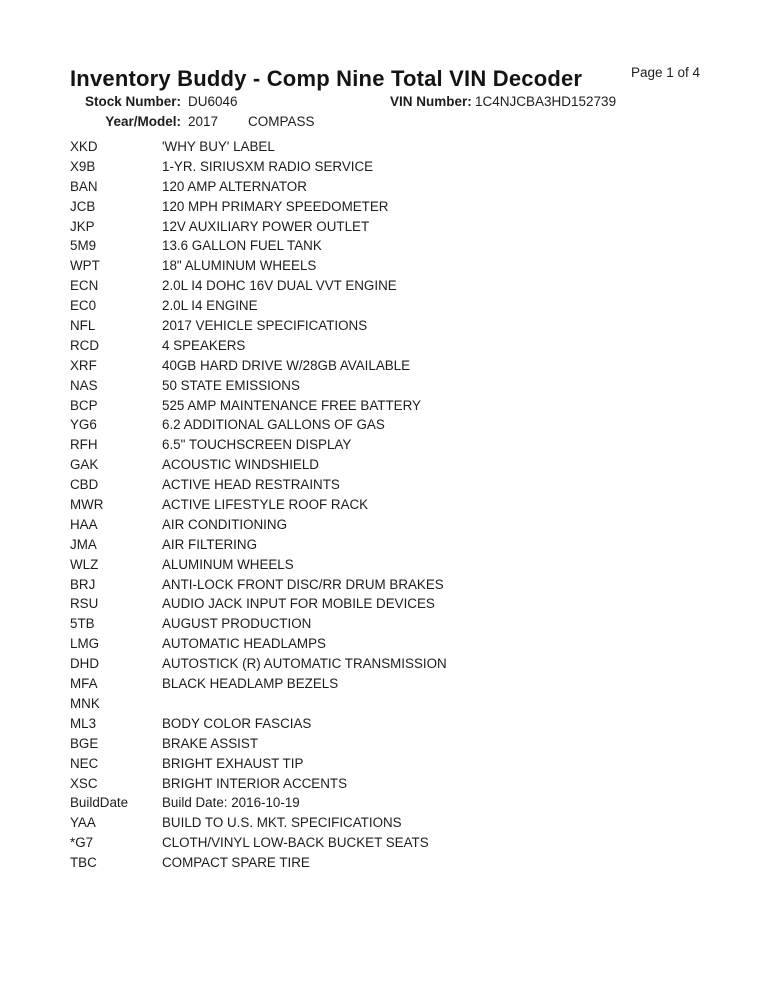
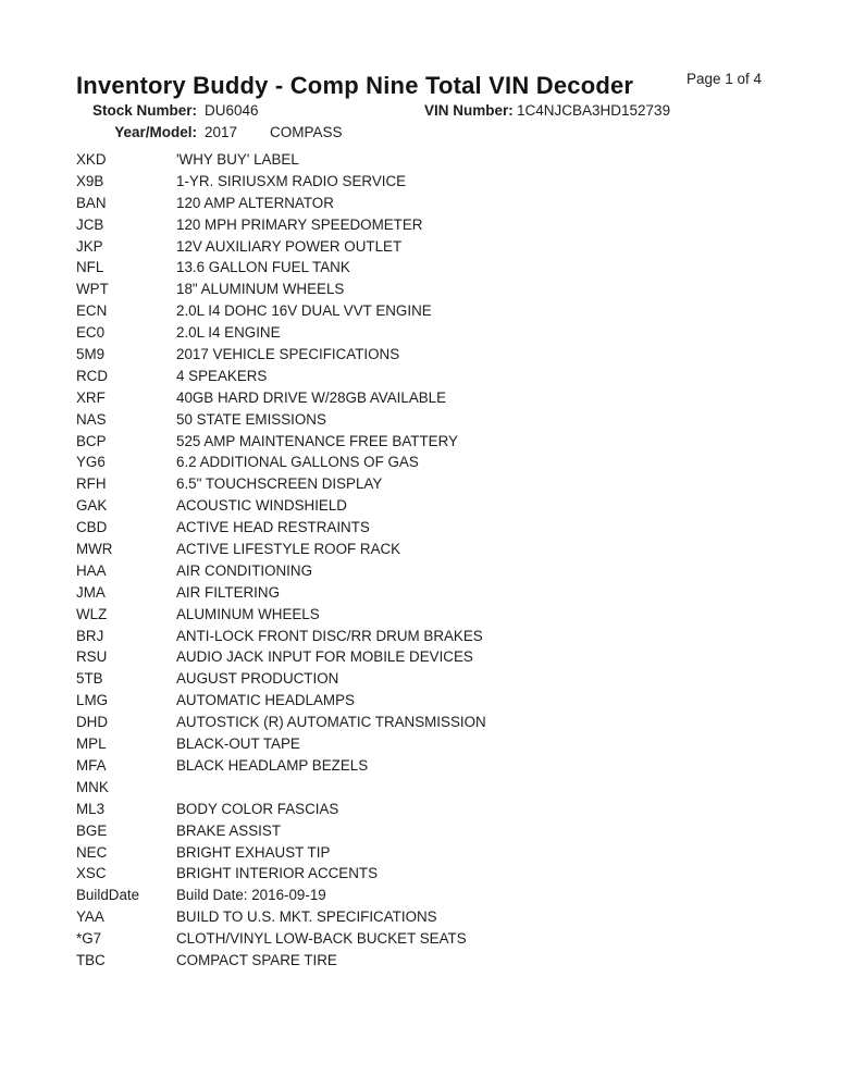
  Inventory Buddy - Comp Nine Total VIN Decoder
  Page 1 of 4
  Stock Number:
  DU6046
  VIN Number:
  1C4NJCBA3HD152739
  Year/Model:
  2017
  COMPASS
  XKD
  'WHY BUY' LABEL
  X9B
  1-YR. SIRIUSXM RADIO SERVICE
  BAN
  120 AMP ALTERNATOR
  JCB
  120 MPH PRIMARY SPEEDOMETER
  JKP
  12V AUXILIARY POWER OUTLET
- 5M9
+ NFL
  13.6 GALLON FUEL TANK
  WPT
  18" ALUMINUM WHEELS
  ECN
  2.0L I4 DOHC 16V DUAL VVT ENGINE
  EC0
  2.0L I4 ENGINE
- NFL
+ 5M9
  2017 VEHICLE SPECIFICATIONS
  RCD
  4 SPEAKERS
  XRF
  40GB HARD DRIVE W/28GB AVAILABLE
  NAS
  50 STATE EMISSIONS
  BCP
  525 AMP MAINTENANCE FREE BATTERY
  YG6
  6.2 ADDITIONAL GALLONS OF GAS
  RFH
  6.5" TOUCHSCREEN DISPLAY
  GAK
  ACOUSTIC WINDSHIELD
  CBD
  ACTIVE HEAD RESTRAINTS
  MWR
  ACTIVE LIFESTYLE ROOF RACK
  HAA
  AIR CONDITIONING
  JMA
  AIR FILTERING
  WLZ
  ALUMINUM WHEELS
  BRJ
  ANTI-LOCK FRONT DISC/RR DRUM BRAKES
  RSU
  AUDIO JACK INPUT FOR MOBILE DEVICES
  5TB
  AUGUST PRODUCTION
  LMG
  AUTOMATIC HEADLAMPS
  DHD
  AUTOSTICK (R) AUTOMATIC TRANSMISSION
+ MPL
+ BLACK-OUT TAPE
  MFA
  BLACK HEADLAMP BEZELS
  MNK
  ML3
  BODY COLOR FASCIAS
  BGE
  BRAKE ASSIST
  NEC
  BRIGHT EXHAUST TIP
  XSC
  BRIGHT INTERIOR ACCENTS
  BuildDate
- Build Date: 2016-10-19
+ Build Date: 2016-09-19
  YAA
  BUILD TO U.S. MKT. SPECIFICATIONS
  *G7
  CLOTH/VINYL LOW-BACK BUCKET SEATS
  TBC
  COMPACT SPARE TIRE
